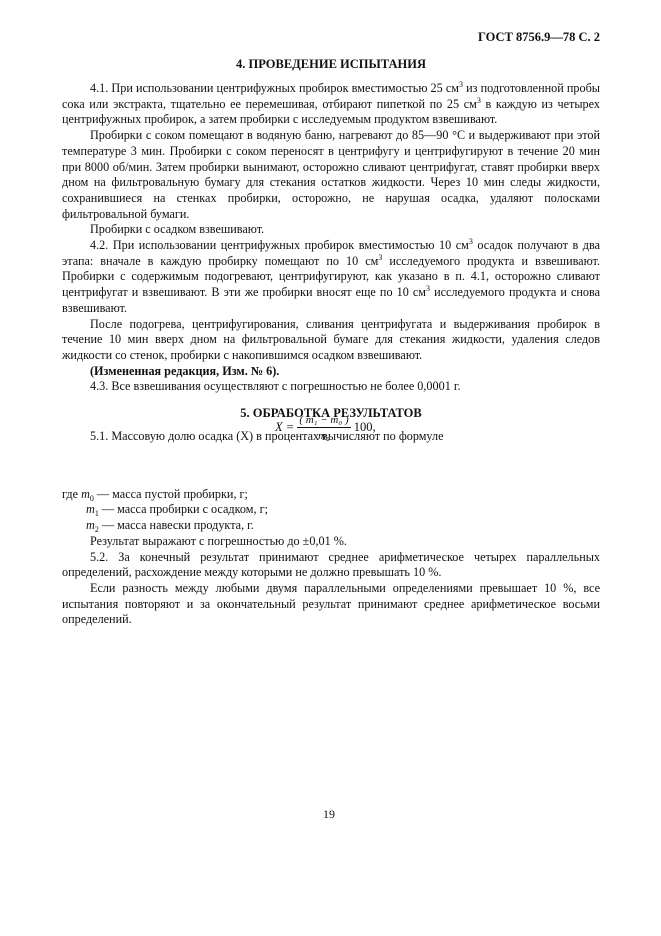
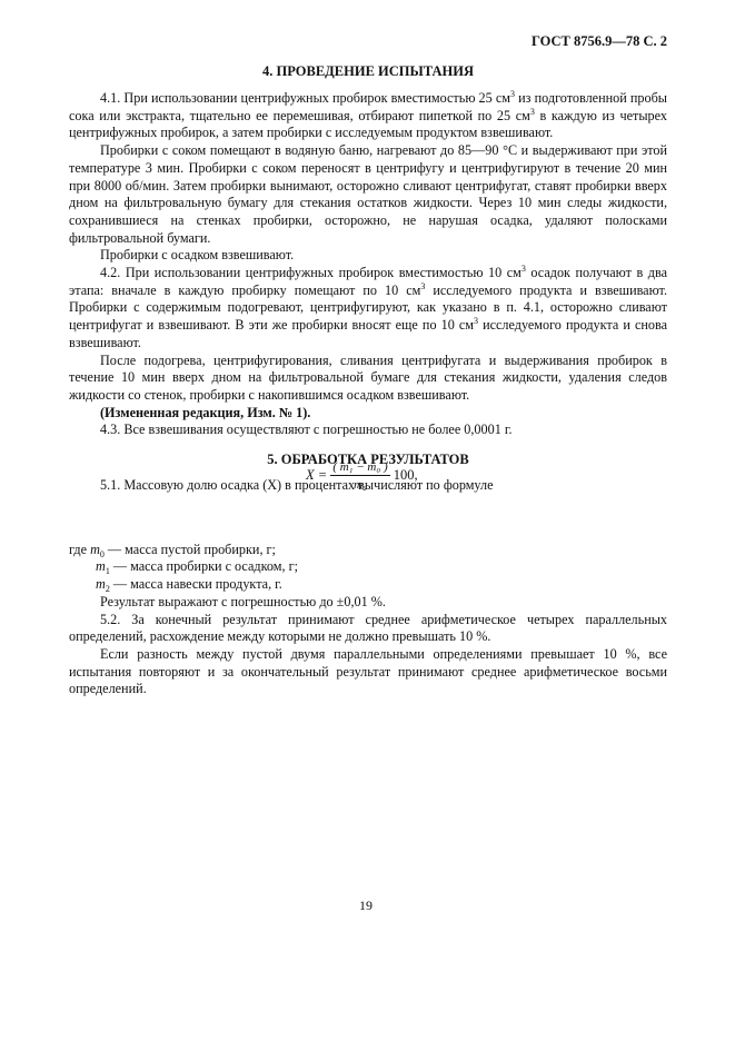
  ГОСТ 8756.9—78 С. 2
  4. ПРОВЕДЕНИЕ ИСПЫТАНИЯ
  4.1. При использовании центрифужных пробирок вместимостью 25 см3 из подготовленной пробы сока или экстракта, тщательно ее перемешивая, отбирают пипеткой по 25 см3 в каждую из четырех центрифужных пробирок, а затем пробирки с исследуемым продуктом взвешивают.
  Пробирки с соком помещают в водяную баню, нагревают до 85—90 °С и выдерживают при этой температуре 3 мин. Пробирки с соком переносят в центрифугу и центрифугируют в течение 20 мин при 8000 об/мин. Затем пробирки вынимают, осторожно сливают центрифугат, ставят пробирки вверх дном на фильтровальную бумагу для стекания остатков жидкости. Через 10 мин следы жидкости, сохранившиеся на стенках пробирки, осторожно, не нарушая осадка, удаляют полосками фильтровальной бумаги.
  Пробирки с осадком взвешивают.
  4.2. При использовании центрифужных пробирок вместимостью 10 см3 осадок получают в два этапа: вначале в каждую пробирку помещают по 10 см3 исследуемого продукта и взвешивают. Пробирки с содержимым подогревают, центрифугируют, как указано в п. 4.1, осторожно сливают центрифугат и взвешивают. В эти же пробирки вносят еще по 10 см3 исследуемого продукта и снова взвешивают.
  После подогрева, центрифугирования, сливания центрифугата и выдерживания пробирок в течение 10 мин вверх дном на фильтровальной бумаге для стекания жидкости, удаления следов жидкости со стенок, пробирки с накопившимся осадком взвешивают.
- (Измененная редакция, Изм. № 6).
+ (Измененная редакция, Изм. № 1).
  4.3. Все взвешивания осуществляют с погрешностью не более 0,0001 г.
  5. ОБРАБОТКА РЕЗУЛЬТАТОВ
  5.1. Массовую долю осадка (X) в процентах вычисляют по формуле
  где m0 — масса пустой пробирки, г;
  m1 — масса пробирки с осадком, г;
  m2 — масса навески продукта, г.
  Результат выражают с погрешностью до ±0,01 %.
  5.2. За конечный результат принимают среднее арифметическое четырех параллельных определений, расхождение между которыми не должно превышать 10 %.
- Если разность между любыми двумя параллельными определениями превышает 10 %, все испытания повторяют и за окончательный результат принимают среднее арифметическое восьми определений.
+ Если разность между пустой двумя параллельными определениями превышает 10 %, все испытания повторяют и за окончательный результат принимают среднее арифметическое восьми определений.
  X =
  ( m₁ − m₀ )
  m₂
  100,
  19
